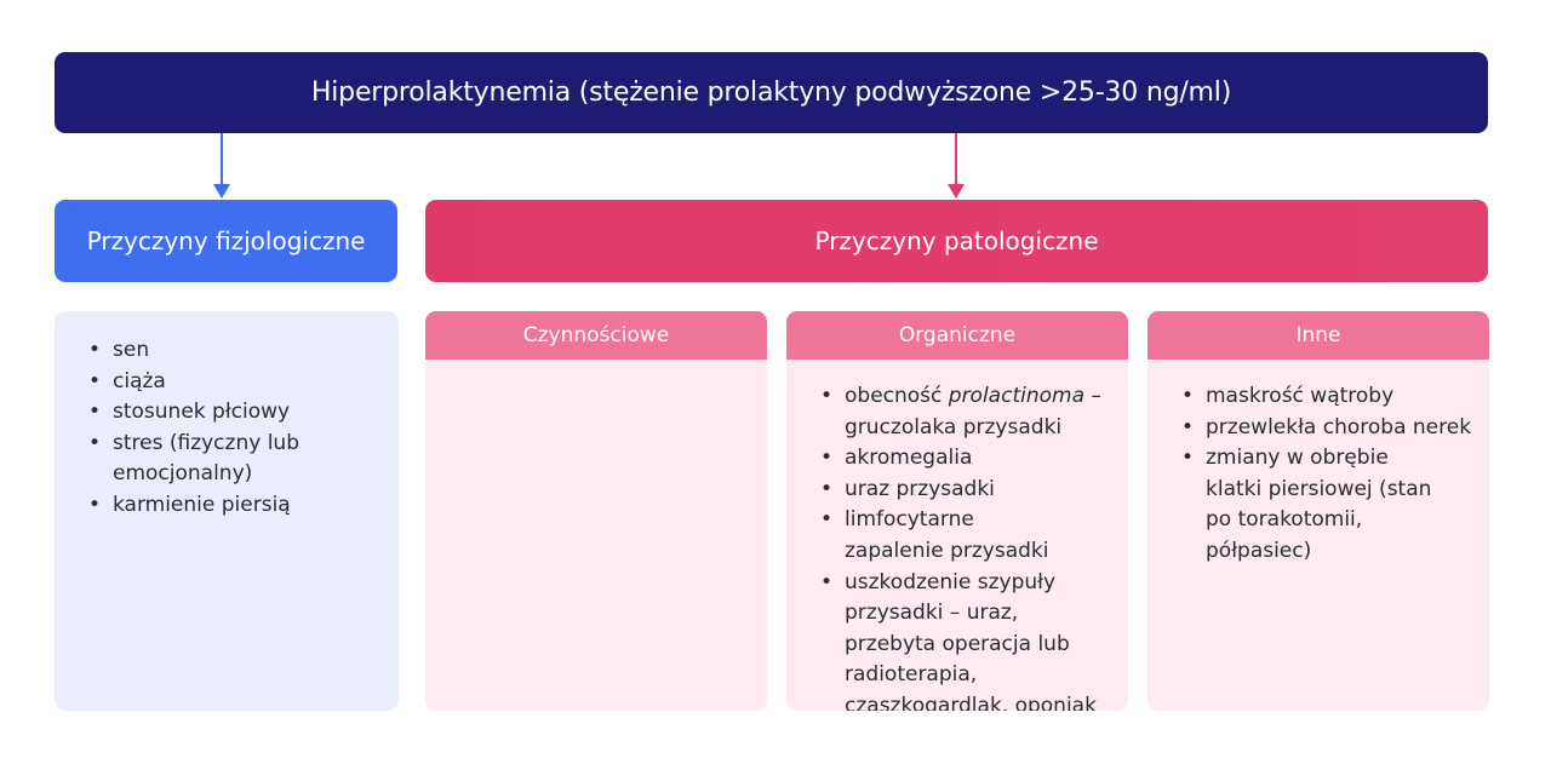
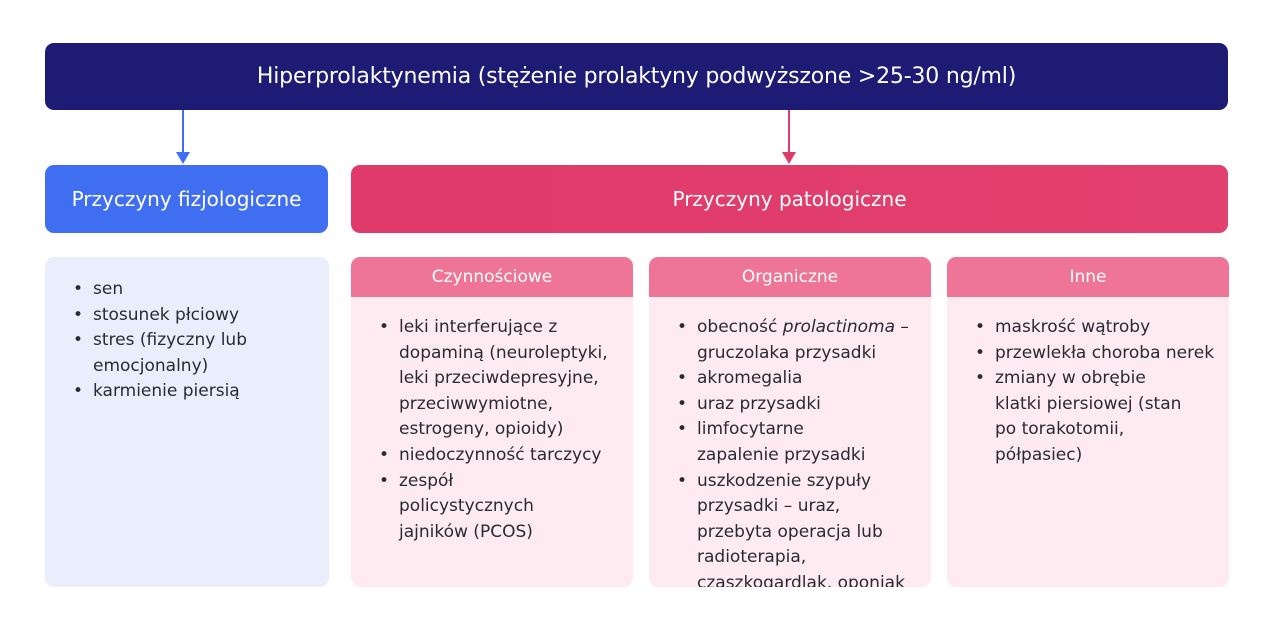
  Hiperprolaktynemia (stężenie prolaktyny podwyższone >25-30 ng/ml)
  Przyczyny fizjologiczne
  Przyczyny patologiczne
  sen
- ciąża
  stosunek płciowy
  stres (fizyczny lub emocjonalny)
  karmienie piersią
  Czynnościowe
+ leki interferujące z dopaminą (neuroleptyki, leki przeciwdepresyjne, przeciwwymiotne, estrogeny, opioidy)
+ niedoczynność tarczycy
+ zespół policystycznych jajników (PCOS)
  Organiczne
  obecność prolactinoma – gruczolaka przysadki
  akromegalia
  uraz przysadki
  limfocytarne zapalenie przysadki
  uszkodzenie szypuły przysadki – uraz, przebyta operacja lub radioterapia, czaszkogardlak, oponiak
  Inne
  maskrość wątroby
  przewlekła choroba nerek
  zmiany w obrębie klatki piersiowej (stan po torakotomii, półpasiec)
